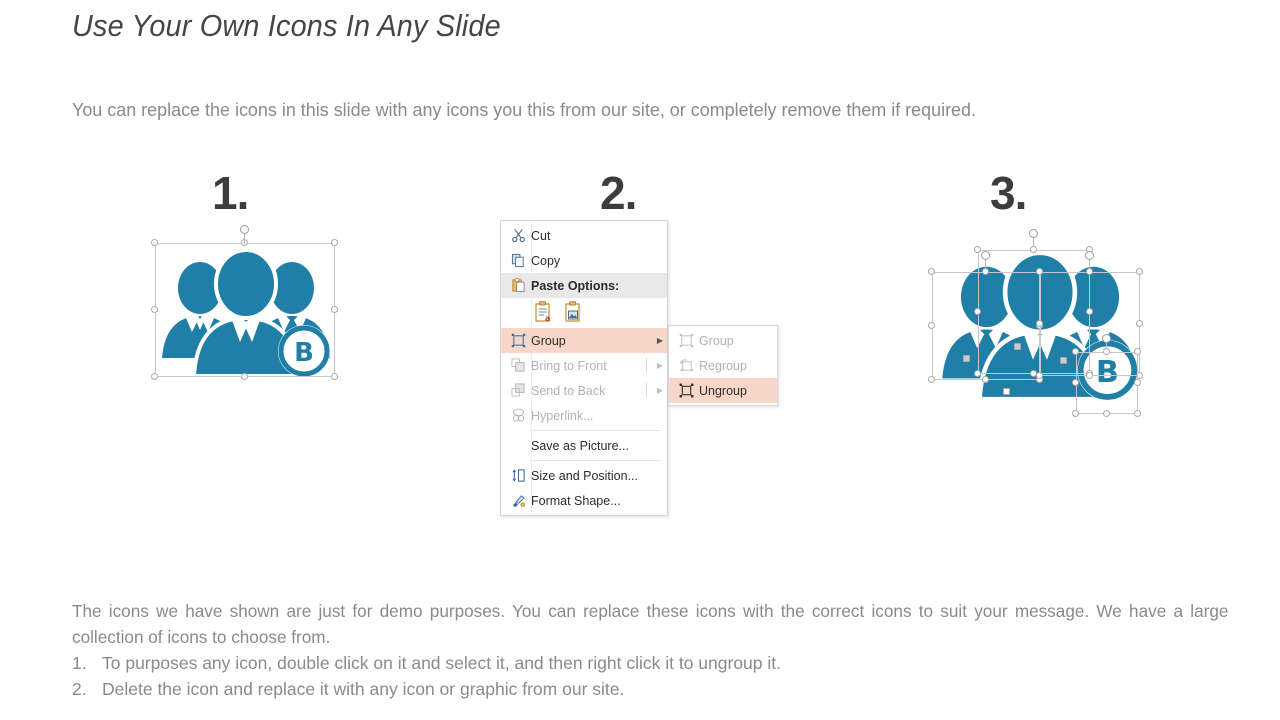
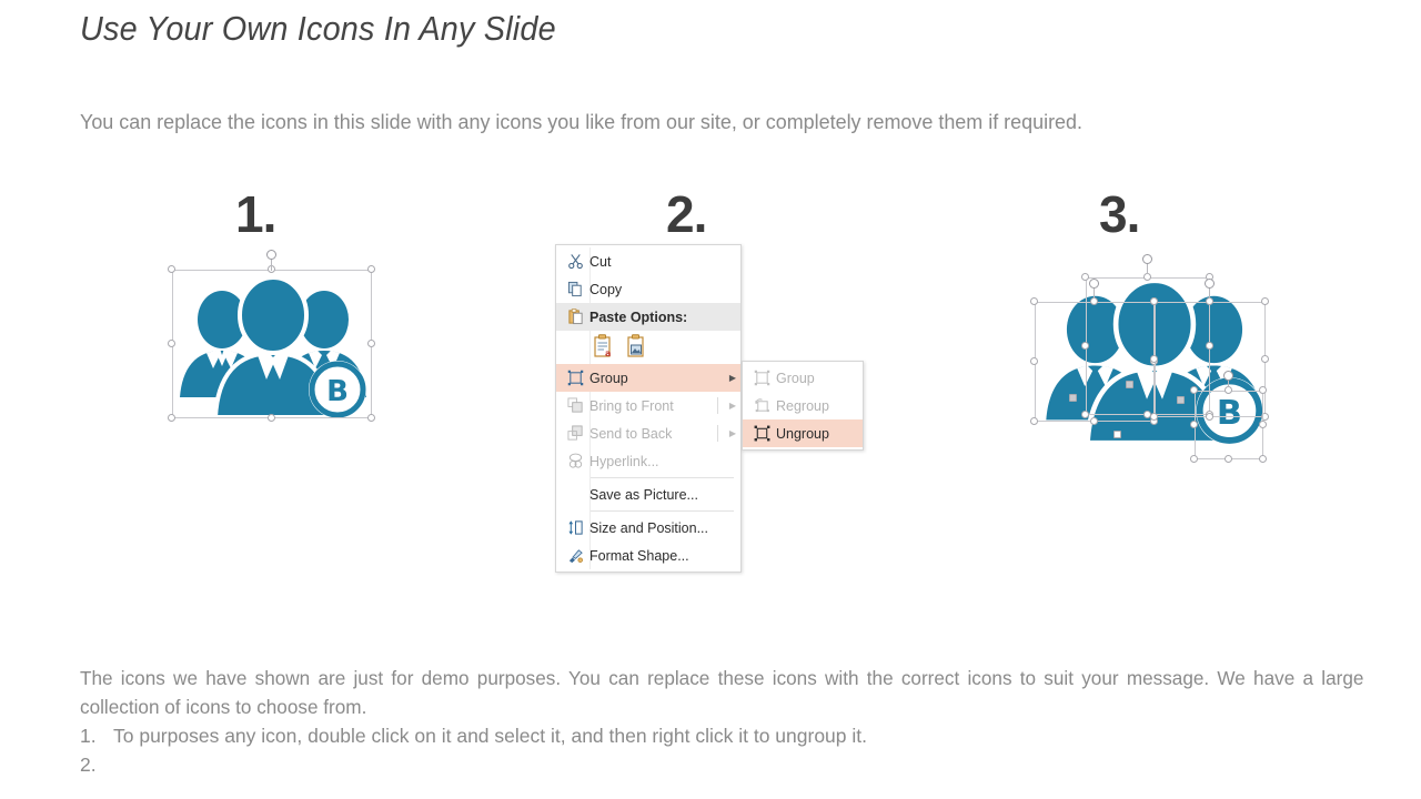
  Use Your Own Icons In Any Slide
- You can replace the icons in this slide with any icons you this from our site, or completely remove them if required.
+ You can replace the icons in this slide with any icons you like from our site, or completely remove them if required.
  1.
  2.
  3.
  B
  Cut
  Copy
  Paste Options:
  a
  Group
  ▶
  Bring to Front
  ▶
  Send to Back
  ▶
  Hyperlink...
  Save as Picture...
  Size and Position...
  Format Shape...
  Group
  Regroup
  Ungroup
  B
  The icons we have shown are just for demo purposes. You can replace these icons with the correct icons to suit your message. We have a large collection of icons to choose from.
  1.
  To purposes any icon, double click on it and select it, and then right click it to ungroup it.
  2.
- Delete the icon and replace it with any icon or graphic from our site.
